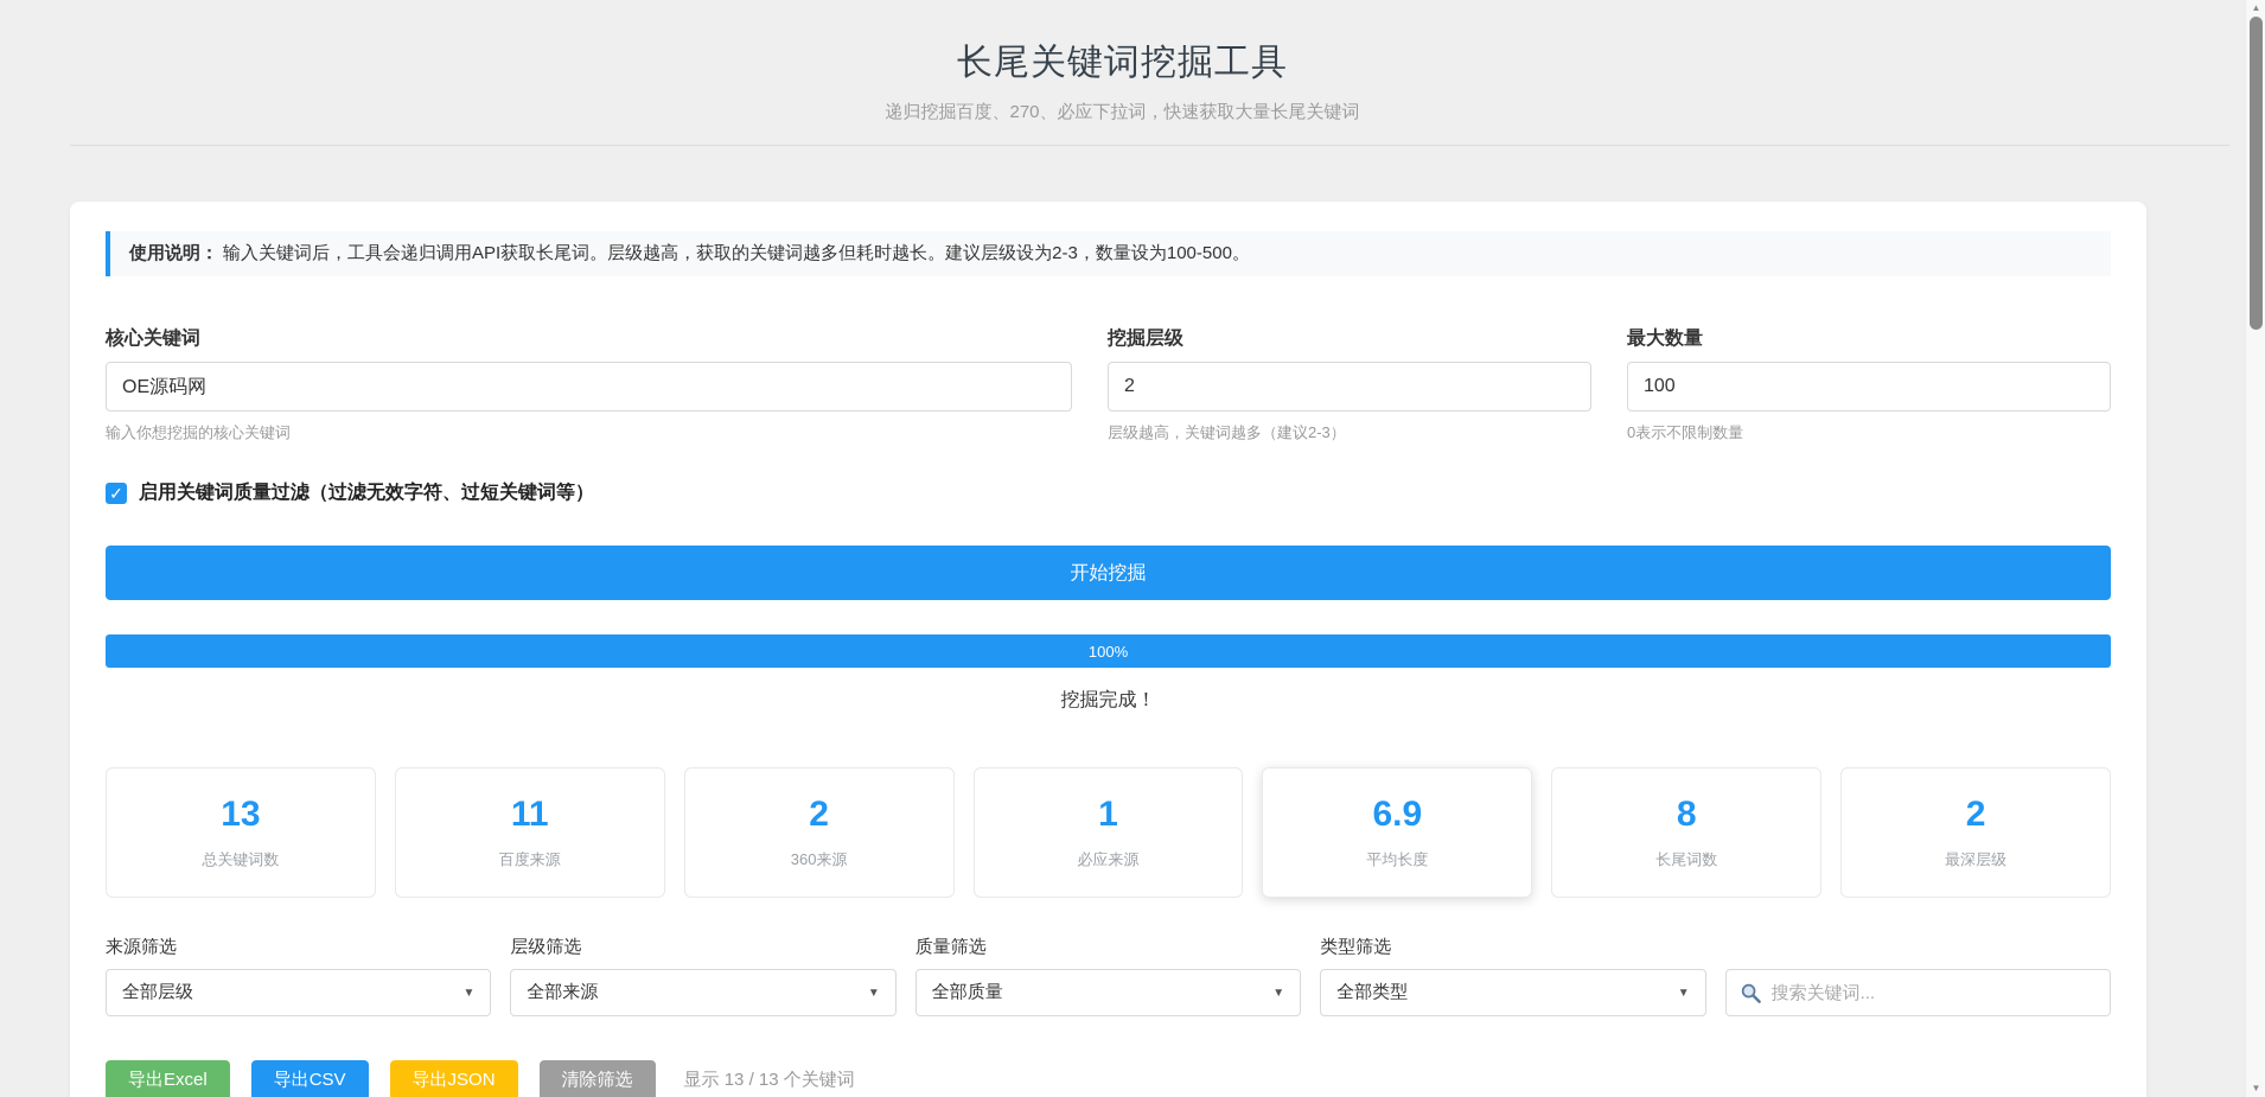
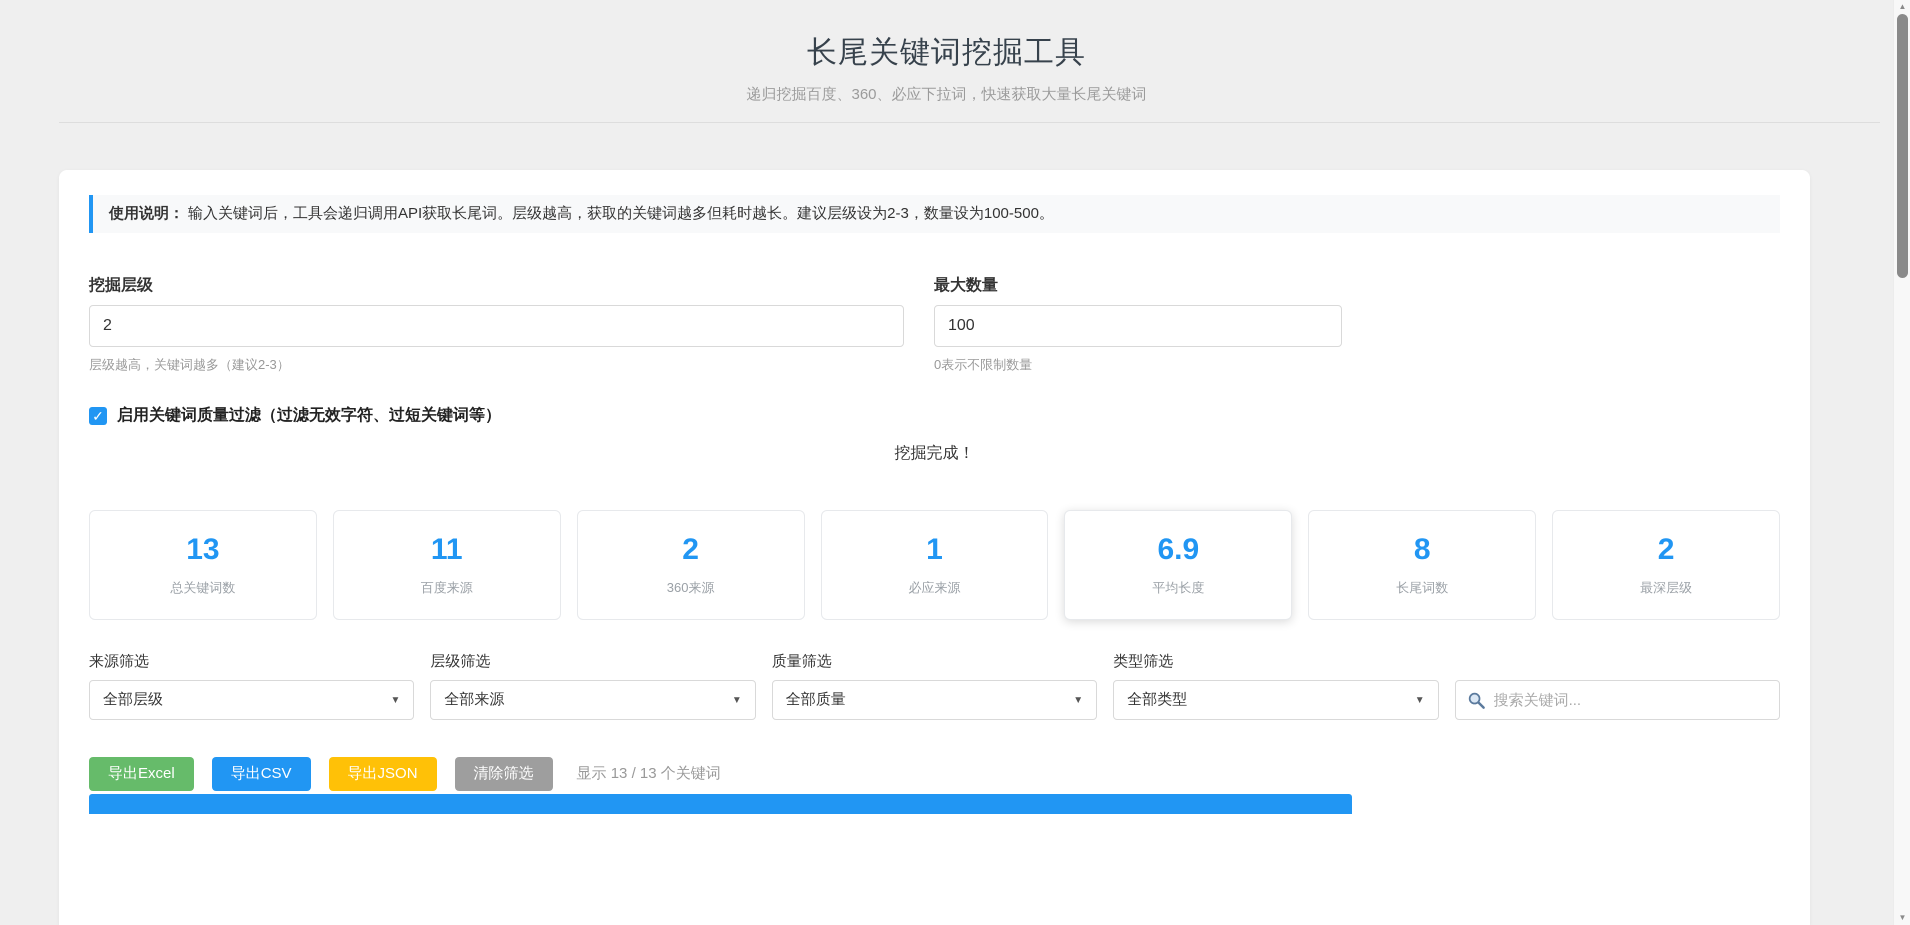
  长尾关键词挖掘工具
- 递归挖掘百度、270、必应下拉词，快速获取大量长尾关键词
+ 递归挖掘百度、360、必应下拉词，快速获取大量长尾关键词
  使用说明： 输入关键词后，工具会递归调用API获取长尾词。层级越高，获取的关键词越多但耗时越长。建议层级设为2-3，数量设为100-500。
- 核心关键词
- OE源码网
- 输入你想挖掘的核心关键词
  挖掘层级
  2
  层级越高，关键词越多（建议2-3）
  最大数量
  100
  0表示不限制数量
  ✓
  启用关键词质量过滤（过滤无效字符、过短关键词等）
- 开始挖掘
- 100%
  挖掘完成！
  13
  总关键词数
  11
  百度来源
  2
  360来源
  1
  必应来源
  6.9
  平均长度
  8
  长尾词数
  2
  最深层级
  来源筛选
  全部层级
  ▼
  层级筛选
  全部来源
  ▼
  质量筛选
  全部质量
  ▼
  类型筛选
  全部类型
  ▼
  搜索关键词...
  导出Excel
  导出CSV
  导出JSON
  清除筛选
  显示 13 / 13 个关键词
  ▲
  ▼
